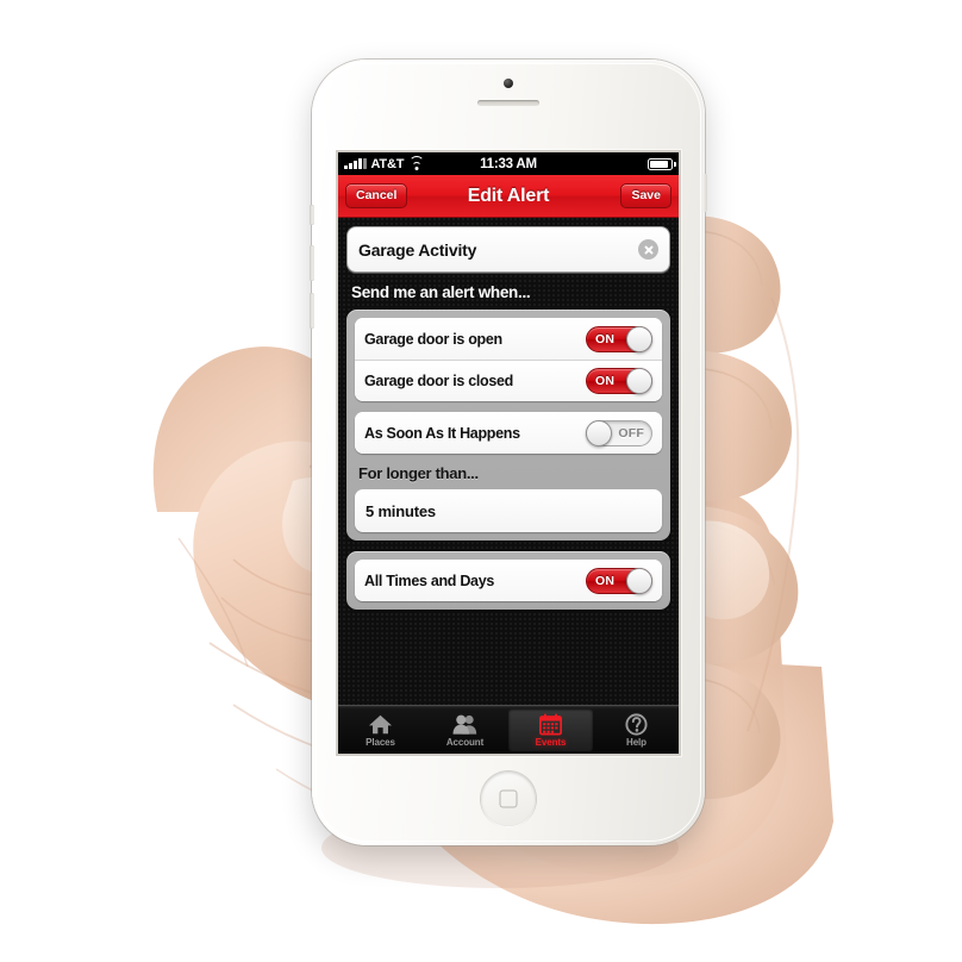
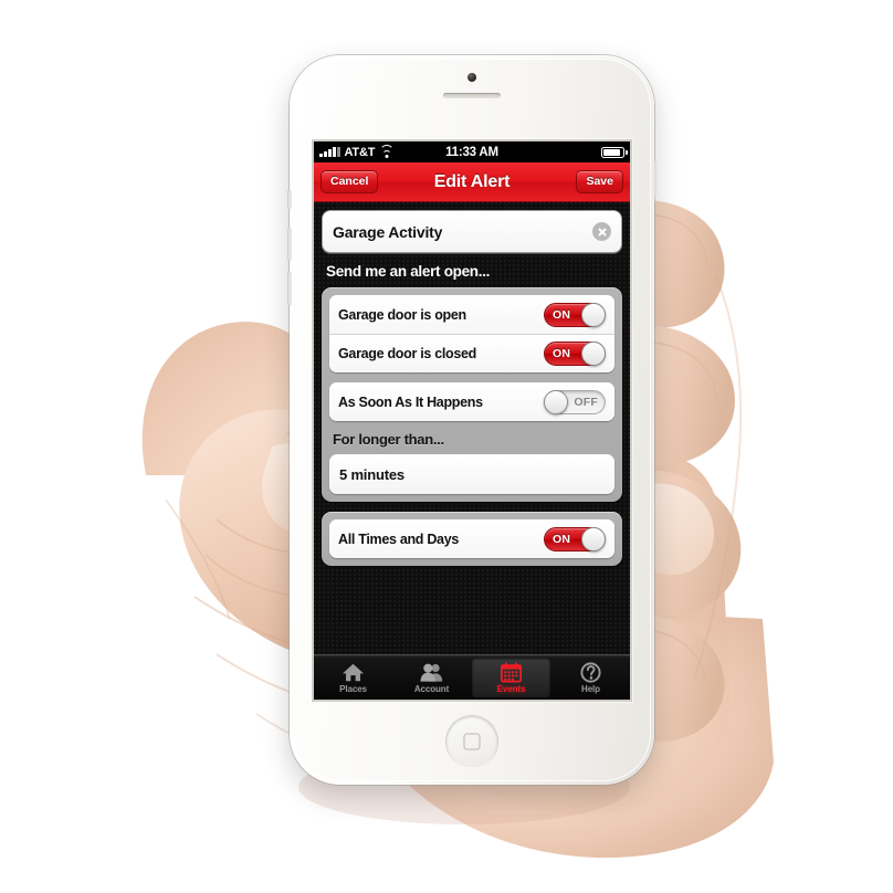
  AT&T
  11:33 AM
  Cancel
  Edit Alert
  Save
  Garage Activity
- Send me an alert when...
+ Send me an alert open...
  Garage door is open
  ON
  Garage door is closed
  ON
  As Soon As It Happens
  OFF
  For longer than...
  5 minutes
  All Times and Days
  ON
  Places
  Account
  Events
  Help
